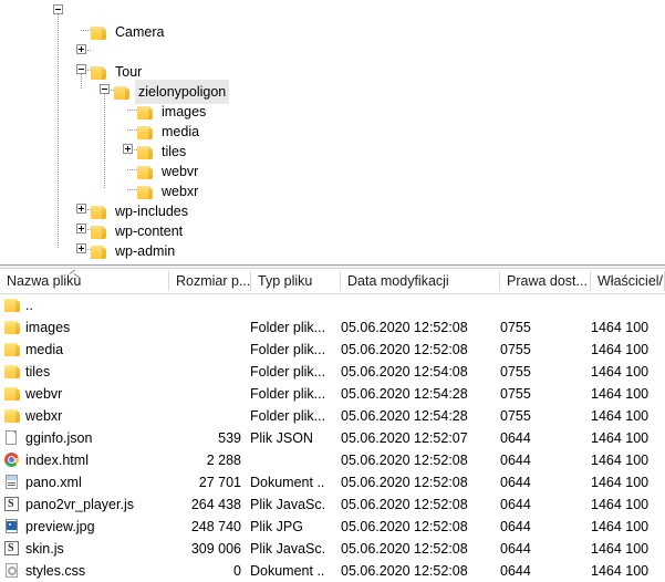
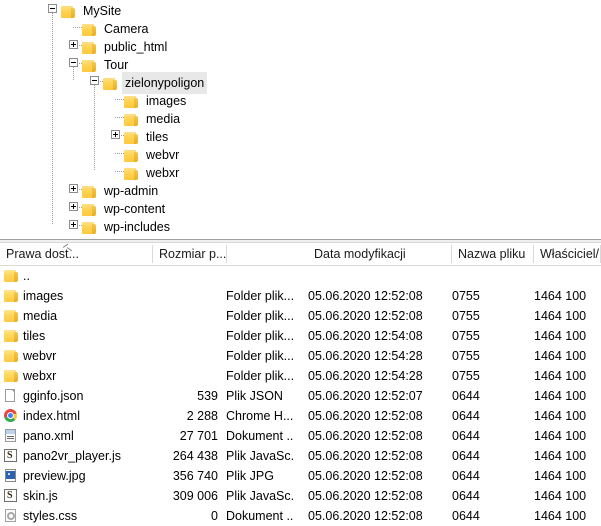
+ MySite
  Camera
+ public_html
  Tour
  zielonypoligon
  images
  media
  tiles
  webvr
  webxr
- wp-includes
+ wp-admin
  wp-content
- wp-admin
+ wp-includes
- Nazwa pliku
+ Prawa dost...
  Rozmiar p...
- Typ pliku
  Data modyfikacji
- Prawa dost...
+ Nazwa pliku
  Właściciel/
  ..
  images
  Folder plik...
  05.06.2020 12:52:08
  0755
  1464 100
  media
  Folder plik...
  05.06.2020 12:52:08
  0755
  1464 100
  tiles
  Folder plik...
  05.06.2020 12:54:08
  0755
  1464 100
  webvr
  Folder plik...
  05.06.2020 12:54:28
  0755
  1464 100
  webxr
  Folder plik...
  05.06.2020 12:54:28
  0755
  1464 100
  gginfo.json
  539
  Plik JSON
  05.06.2020 12:52:07
  0644
  1464 100
  index.html
  2 288
+ Chrome H...
  05.06.2020 12:52:08
  0644
  1464 100
  pano.xml
  27 701
  Dokument ..
  05.06.2020 12:52:08
  0644
  1464 100
  S
  pano2vr_player.js
  264 438
  Plik JavaSc.
  05.06.2020 12:52:08
  0644
  1464 100
  preview.jpg
- 248 740
+ 356 740
  Plik JPG
  05.06.2020 12:52:08
  0644
  1464 100
  S
  skin.js
  309 006
  Plik JavaSc.
  05.06.2020 12:52:08
  0644
  1464 100
  styles.css
  0
  Dokument ..
  05.06.2020 12:52:08
  0644
  1464 100
